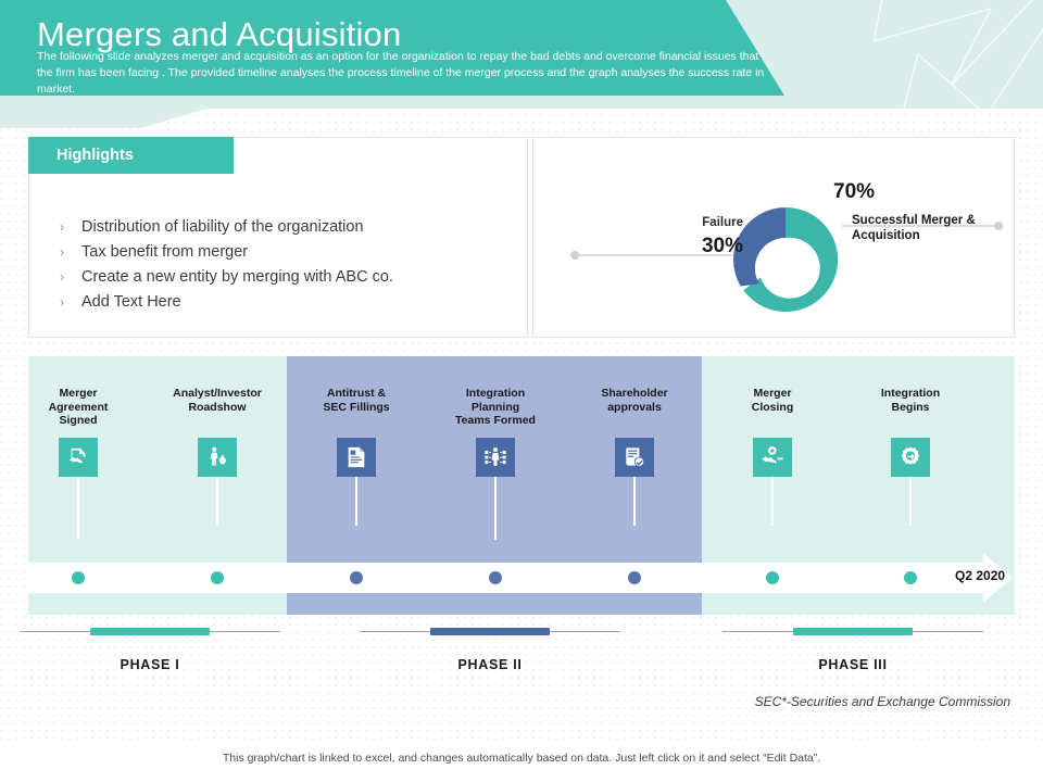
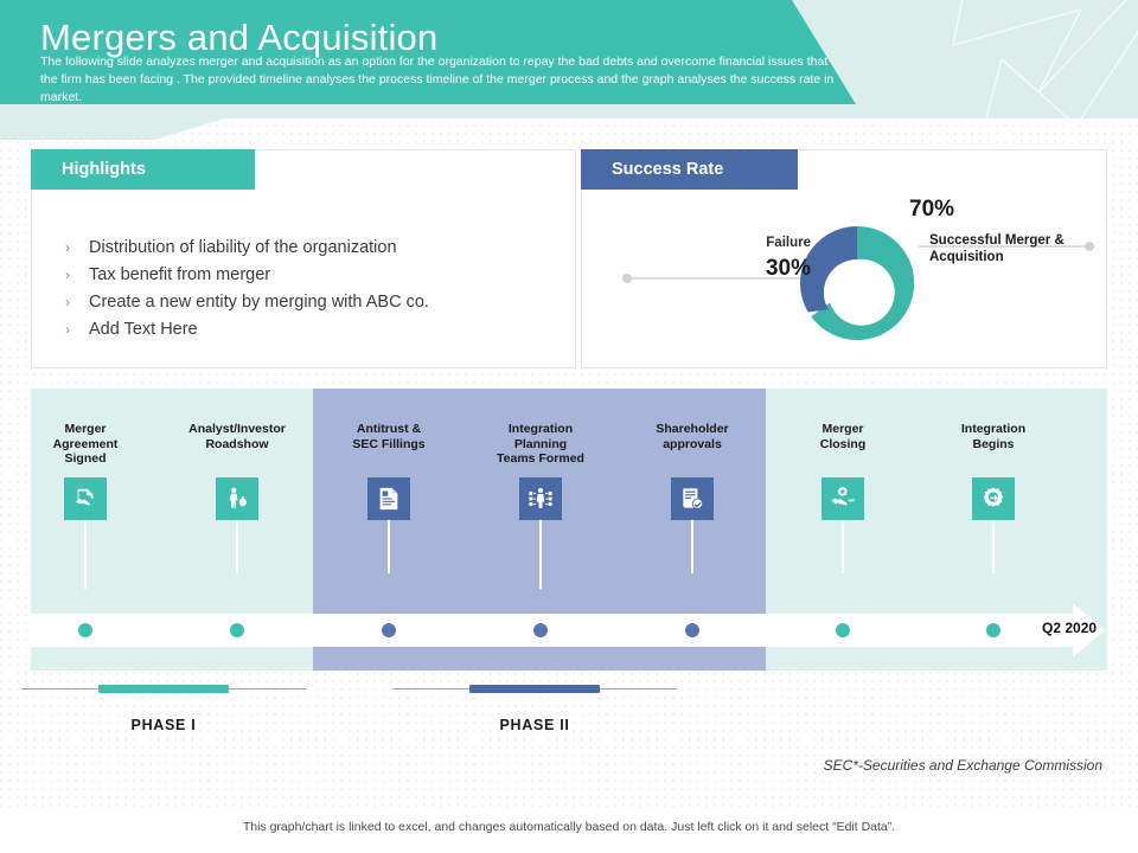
  Mergers and Acquisition
  The following slide analyzes merger and acquisition as an option for the organization to repay the bad debts and overcome financial issues that the firm has been facing . The provided timeline analyses the process timeline of the merger process and the graph analyses the success rate in market.
  Highlights
  ›
  Distribution of liability of the organization
  ›
  Tax benefit from merger
  ›
  Create a new entity by merging with ABC co.
  ›
  Add Text Here
+ Success Rate
  Failure
  30%
  70%
  Successful Merger & Acquisition
  Merger
  Agreement
  Signed
  Analyst/Investor
  Roadshow
  Antitrust &
  SEC Fillings
  Integration
  Planning
  Teams Formed
  Shareholder
  approvals
  Merger
  Closing
  Integration
  Begins
  Q2 2020
  PHASE I
  PHASE II
- PHASE III
  SEC*-Securities and Exchange Commission
  This graph/chart is linked to excel, and changes automatically based on data. Just left click on it and select “Edit Data”.
